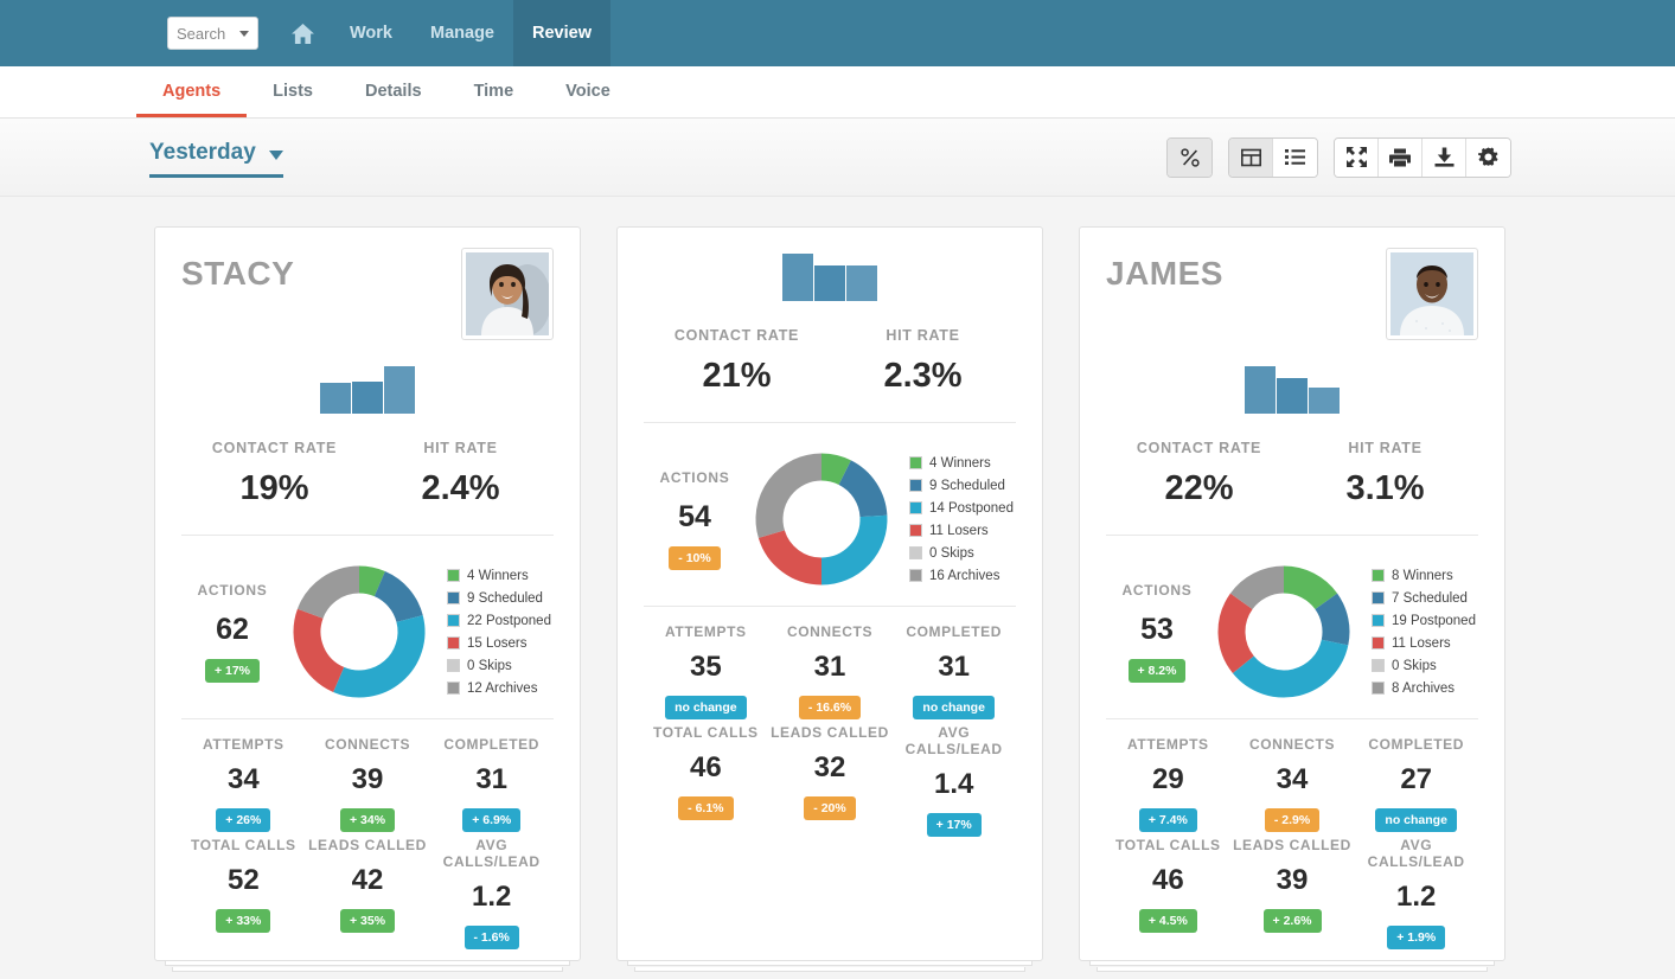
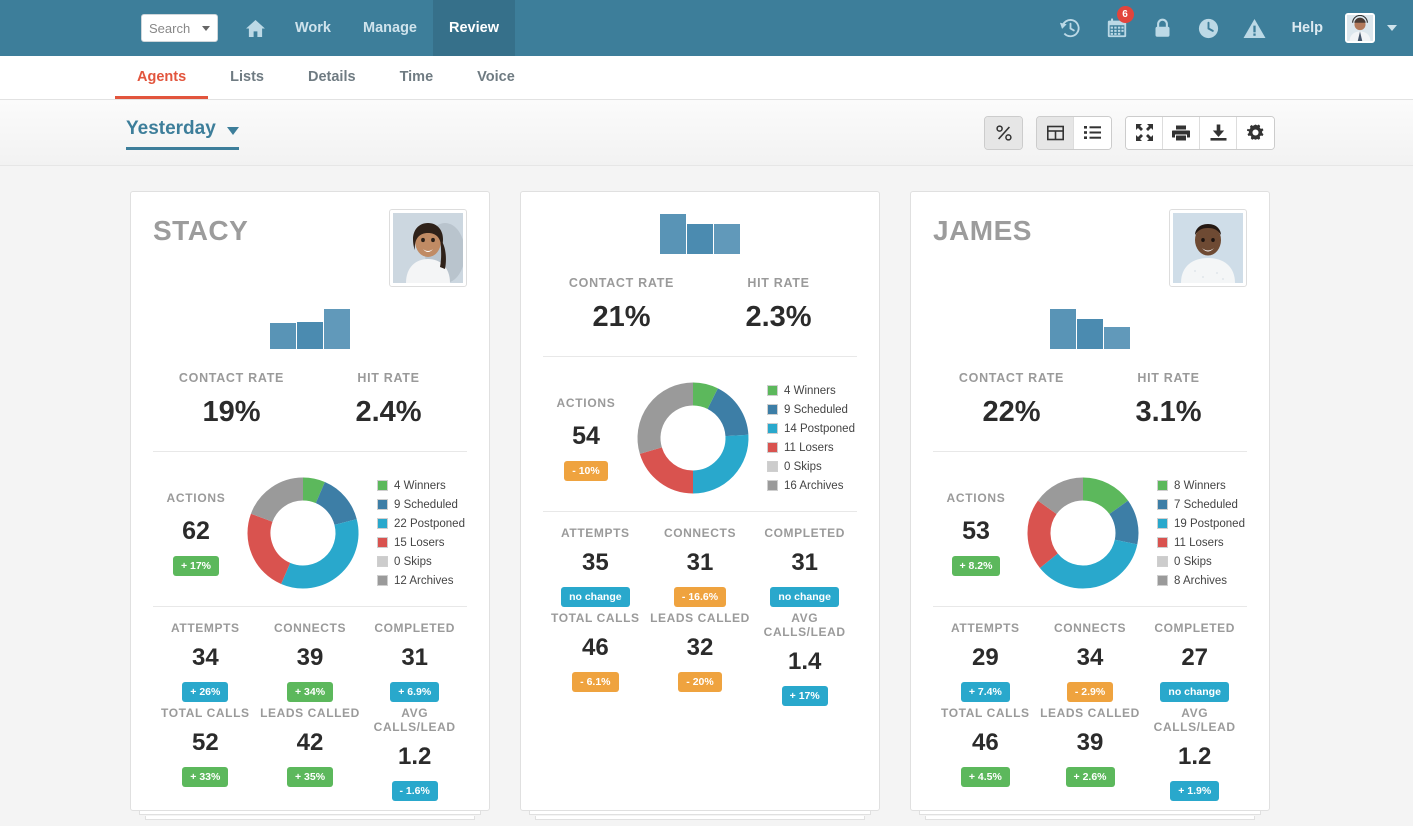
  Search
  Work
  Manage
  Review
+ 6
+ Help
  Agents
  Lists
  Details
  Time
  Voice
  Yesterday
  STACY
  CONTACT RATE
  19%
  HIT RATE
  2.4%
  ACTIONS
  62
  + 17%
  4 Winners
  9 Scheduled
  22 Postponed
  15 Losers
  0 Skips
  12 Archives
  ATTEMPTS
  34
  + 26%
  CONNECTS
  39
  + 34%
  COMPLETED
  31
  + 6.9%
  TOTAL CALLS
  52
  + 33%
  LEADS CALLED
  42
  + 35%
  AVG CALLS/LEAD
  1.2
  - 1.6%
  CONTACT RATE
  21%
  HIT RATE
  2.3%
  ACTIONS
  54
  - 10%
  4 Winners
  9 Scheduled
  14 Postponed
  11 Losers
  0 Skips
  16 Archives
  ATTEMPTS
  35
  no change
  CONNECTS
  31
  - 16.6%
  COMPLETED
  31
  no change
  TOTAL CALLS
  46
  - 6.1%
  LEADS CALLED
  32
  - 20%
  AVG CALLS/LEAD
  1.4
  + 17%
  JAMES
  CONTACT RATE
  22%
  HIT RATE
  3.1%
  ACTIONS
  53
  + 8.2%
  8 Winners
  7 Scheduled
  19 Postponed
  11 Losers
  0 Skips
  8 Archives
  ATTEMPTS
  29
  + 7.4%
  CONNECTS
  34
  - 2.9%
  COMPLETED
  27
  no change
  TOTAL CALLS
  46
  + 4.5%
  LEADS CALLED
  39
  + 2.6%
  AVG CALLS/LEAD
  1.2
  + 1.9%
